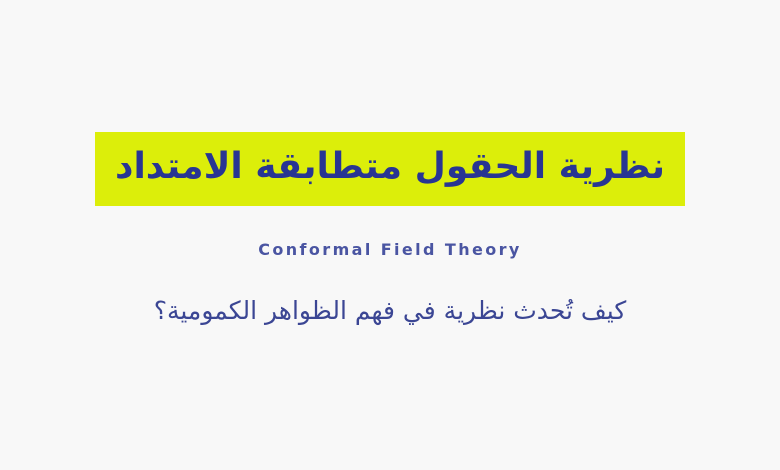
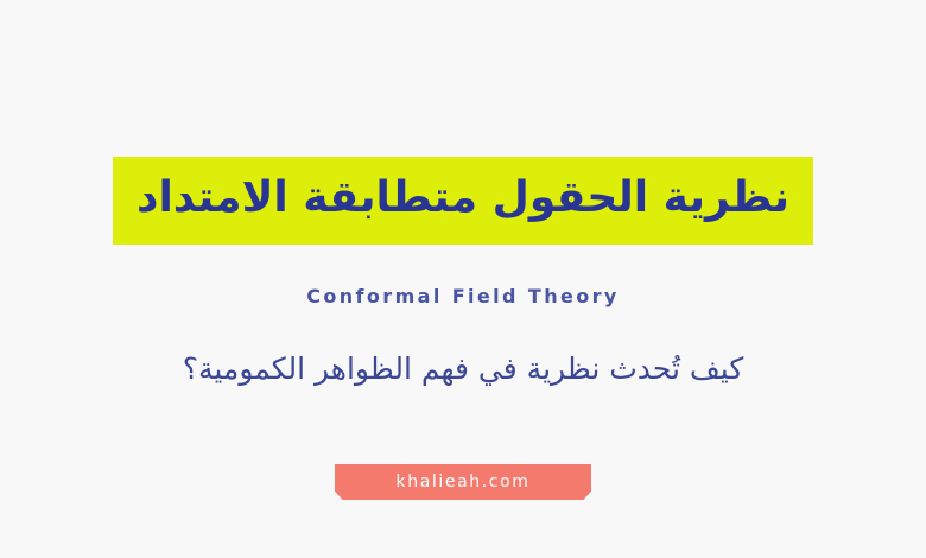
  نظرية الحقول متطابقة الامتداد
  Conformal Field Theory
  كيف تُحدث نظرية في فهم الظواهر الكمومية؟
+ khalieah.com
